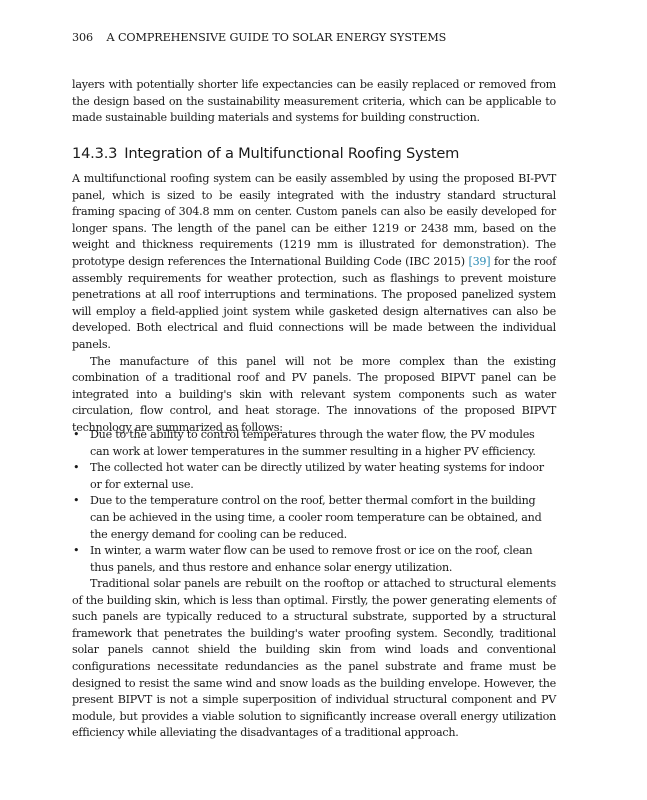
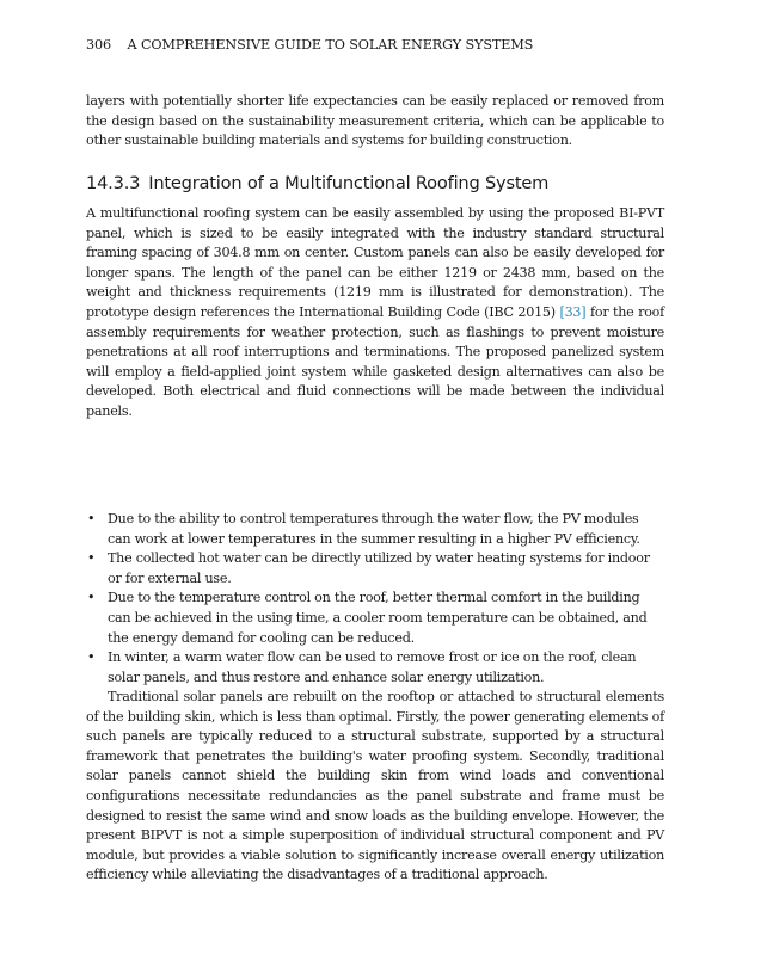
  306 A COMPREHENSIVE GUIDE TO SOLAR ENERGY SYSTEMS
- layers with potentially shorter life expectancies can be easily replaced or removed from the design based on the sustainability measurement criteria, which can be applicable to made sustainable building materials and systems for building construction.
+ layers with potentially shorter life expectancies can be easily replaced or removed from the design based on the sustainability measurement criteria, which can be applicable to other sustainable building materials and systems for building construction.
  14.3.3 Integration of a Multifunctional Roofing System
- A multifunctional roofing system can be easily assembled by using the proposed BI-PVT panel, which is sized to be easily integrated with the industry standard structural framing spacing of 304.8 mm on center. Custom panels can also be easily developed for longer spans. The length of the panel can be either 1219 or 2438 mm, based on the weight and thickness requirements (1219 mm is illustrated for demonstration). The prototype design references the International Building Code (IBC 2015) [39] for the roof assembly requirements for weather protection, such as flashings to prevent moisture penetrations at all roof interruptions and terminations. The proposed panelized system will employ a field-applied joint system while gasketed design alternatives can also be developed. Both electrical and fluid connections will be made between the individual panels.
+ A multifunctional roofing system can be easily assembled by using the proposed BI-PVT panel, which is sized to be easily integrated with the industry standard structural framing spacing of 304.8 mm on center. Custom panels can also be easily developed for longer spans. The length of the panel can be either 1219 or 2438 mm, based on the weight and thickness requirements (1219 mm is illustrated for demonstration). The prototype design references the International Building Code (IBC 2015) [33] for the roof assembly requirements for weather protection, such as flashings to prevent moisture penetrations at all roof interruptions and terminations. The proposed panelized system will employ a field-applied joint system while gasketed design alternatives can also be developed. Both electrical and fluid connections will be made between the individual panels.
- The manufacture of this panel will not be more complex than the existing combination of a traditional roof and PV panels. The proposed BIPVT panel can be integrated into a building's skin with relevant system components such as water circulation, flow control, and heat storage. The innovations of the proposed BIPVT technology are summarized as follows:
  •
  Due to the ability to control temperatures through the water flow, the PV modules can work at lower temperatures in the summer resulting in a higher PV efficiency.
  •
  The collected hot water can be directly utilized by water heating systems for indoor or for external use.
  •
  Due to the temperature control on the roof, better thermal comfort in the building can be achieved in the using time, a cooler room temperature can be obtained, and the energy demand for cooling can be reduced.
  •
- In winter, a warm water flow can be used to remove frost or ice on the roof, clean thus panels, and thus restore and enhance solar energy utilization.
+ In winter, a warm water flow can be used to remove frost or ice on the roof, clean solar panels, and thus restore and enhance solar energy utilization.
  Traditional solar panels are rebuilt on the rooftop or attached to structural elements of the building skin, which is less than optimal. Firstly, the power generating elements of such panels are typically reduced to a structural substrate, supported by a structural framework that penetrates the building's water proofing system. Secondly, traditional solar panels cannot shield the building skin from wind loads and conventional configurations necessitate redundancies as the panel substrate and frame must be designed to resist the same wind and snow loads as the building envelope. However, the present BIPVT is not a simple superposition of individual structural component and PV module, but provides a viable solution to significantly increase overall energy utilization efficiency while alleviating the disadvantages of a traditional approach.
